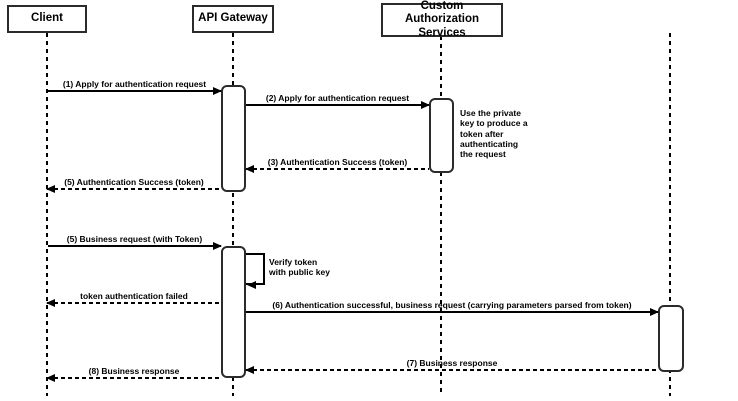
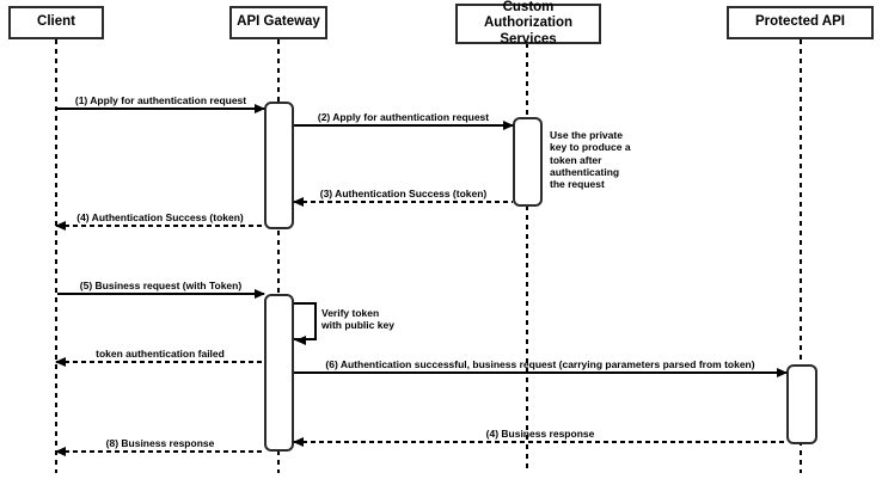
  Client
  API Gateway
  Custom Authorization
  Services
+ Protected API
  (1) Apply for authentication request
  (2) Apply for authentication request
  Use the private
  key to produce a
  token after
  authenticating
  the request
  (3) Authentication Success (token)
- (5) Authentication Success (token)
+ (4) Authentication Success (token)
  (5) Business request (with Token)
  Verify token
  with public key
  token authentication failed
  (6) Authentication successful, business request (carrying parameters parsed from token)
- (7) Business response
+ (4) Business response
  (8) Business response
